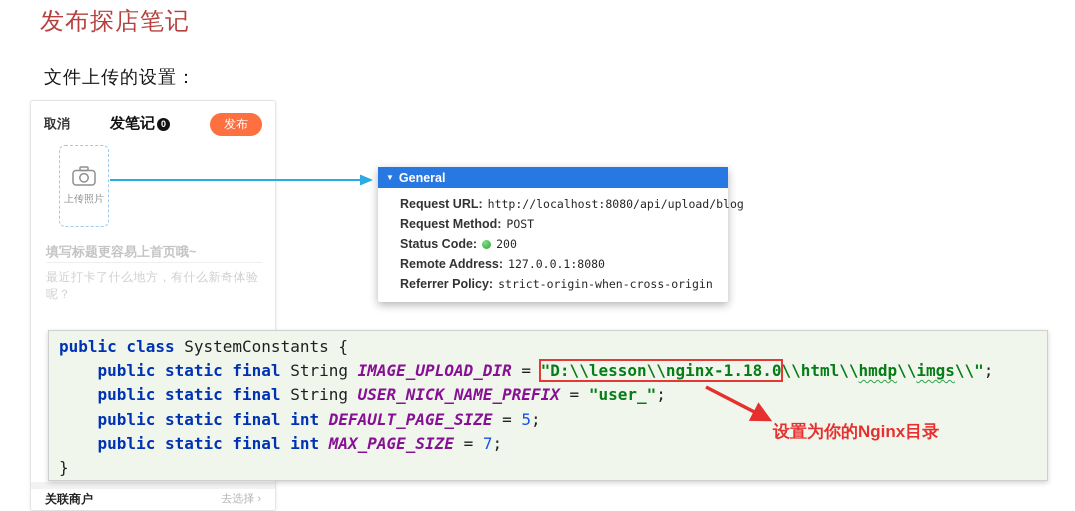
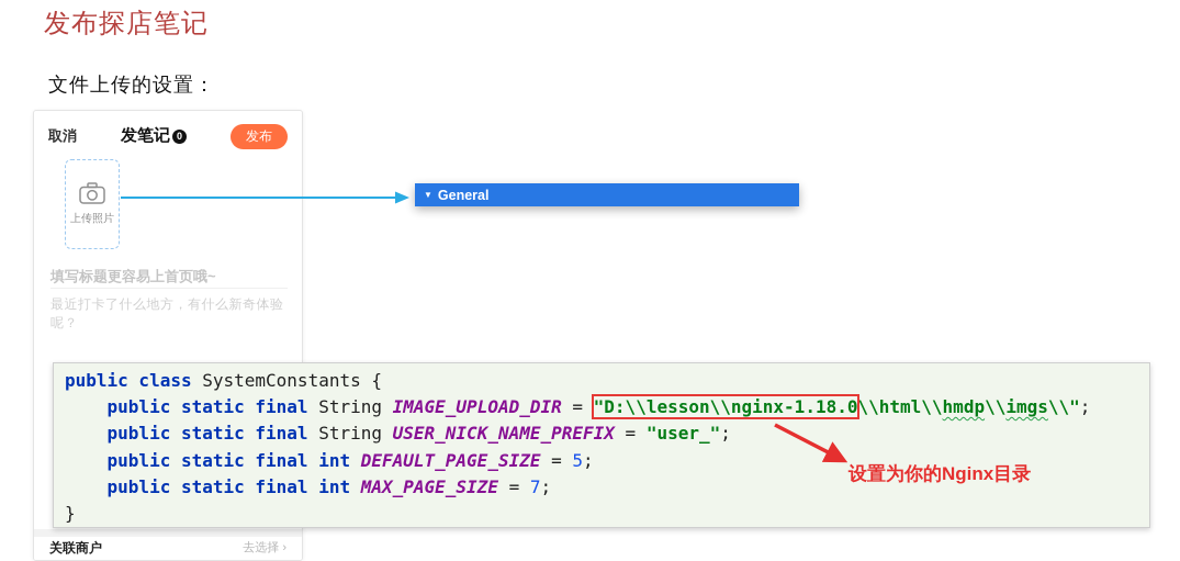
  发布探店笔记
  文件上传的设置：
  取消
  发笔记
  0
  发布
  上传照片
  填写标题更容易上首页哦~
  最近打卡了什么地方，有什么新奇体验呢？
  关联商户
  去选择 ›
  ▼
  General
- Request URL: http://localhost:8080/api/upload/blog
- Request Method: POST
- Status Code: 200
- Remote Address: 127.0.0.1:8080
- Referrer Policy: strict-origin-when-cross-origin
  public class SystemConstants {
  public static final String IMAGE_UPLOAD_DIR = "D:\\lesson\\nginx-1.18.0\\html\\hmdp\\imgs\\";
  public static final String USER_NICK_NAME_PREFIX = "user_";
  public static final int DEFAULT_PAGE_SIZE = 5;
  public static final int MAX_PAGE_SIZE = 7;
  }
  设置为你的Nginx目录
